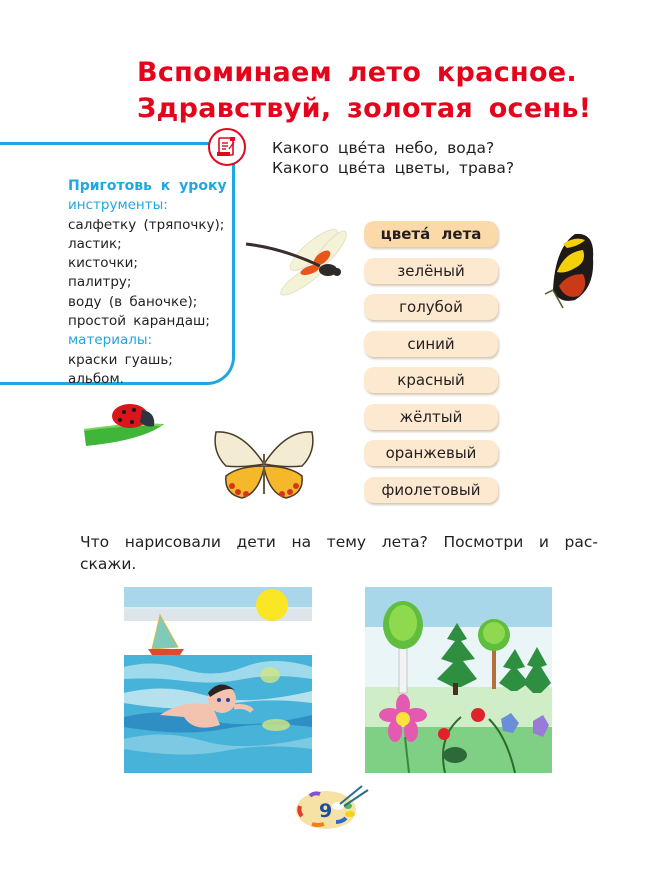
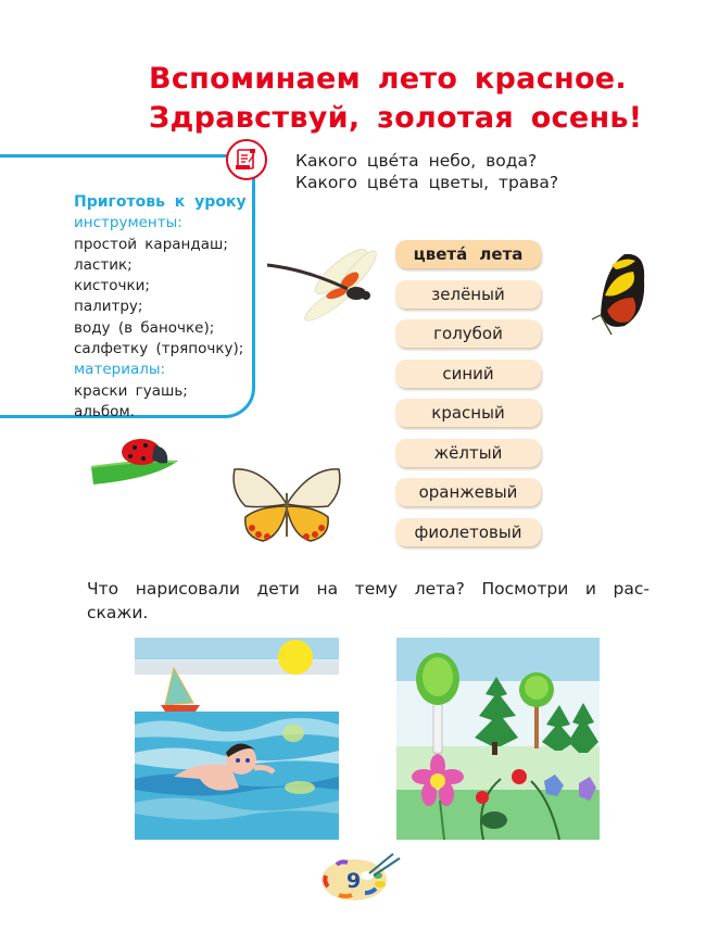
  Вспоминаем лето красное.
  Здравствуй, золотая осень!
  Приготовь к уроку
  инструменты:
- салфетку (тряпочку);
+ простой карандаш;
  ластик;
  кисточки;
  палитру;
  воду (в баночке);
- простой карандаш;
+ салфетку (тряпочку);
  материалы:
  краски гуашь;
  альбом.
  Какого цве́та небо, вода?
  Какого цве́та цветы, трава?
  цвета́ лета
  зелёный
  голубой
  синий
  красный
  жёлтый
  оранжевый
  фиолетовый
  Что нарисовали дети на тему лета? Посмотри и рас-скажи.
  9
